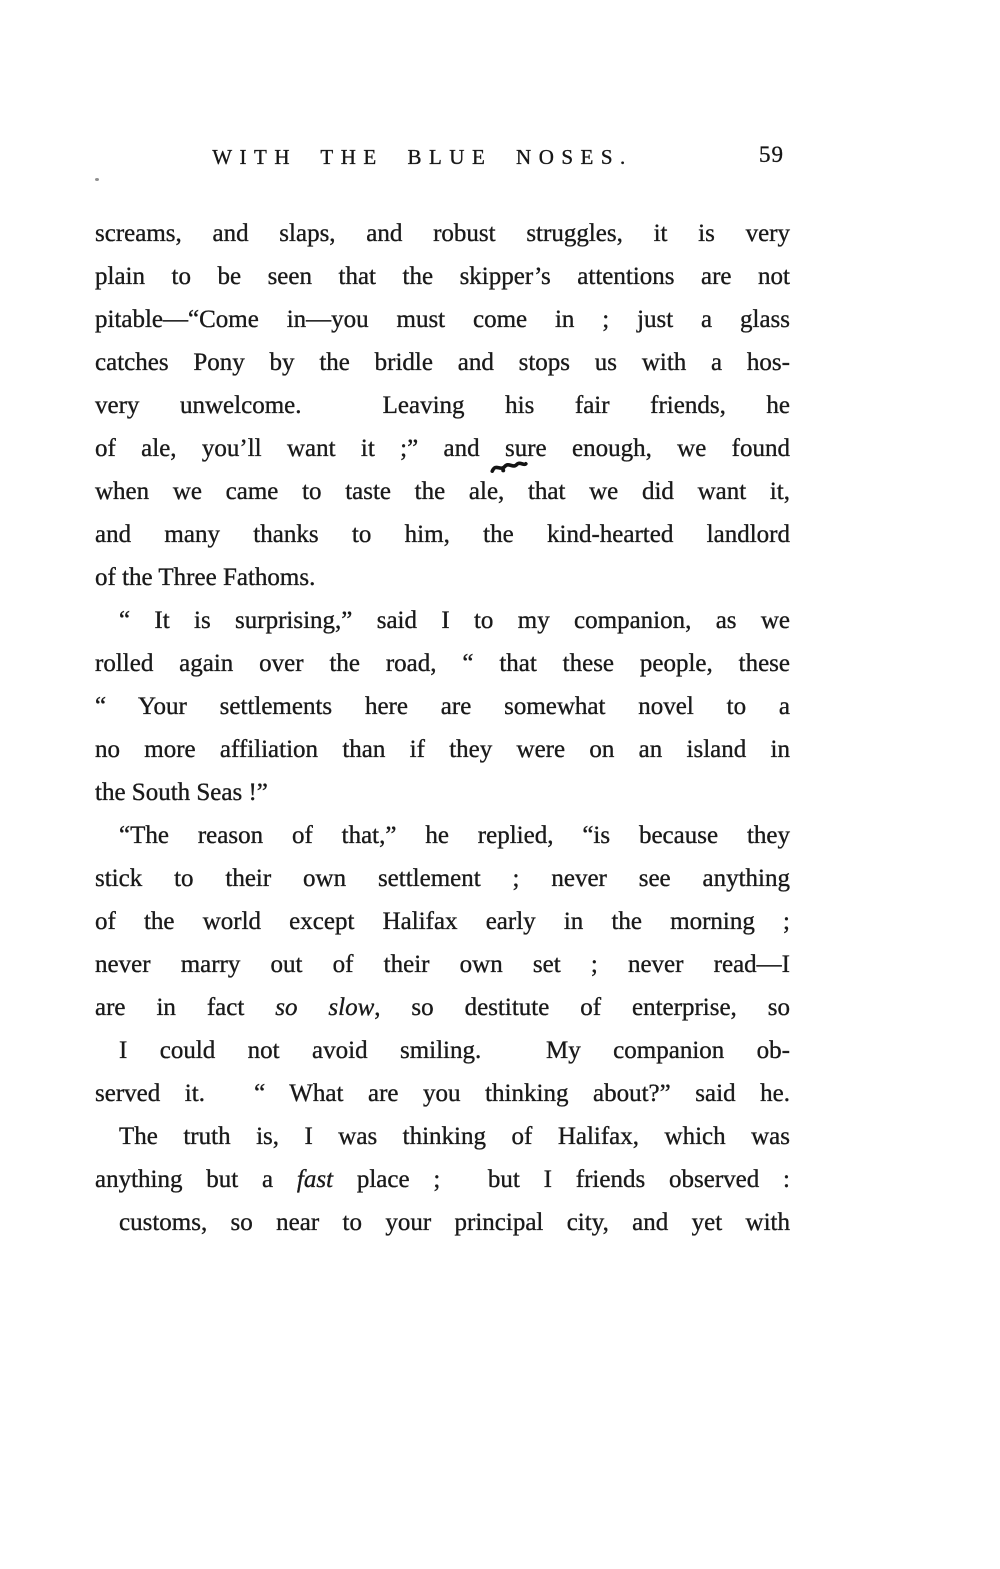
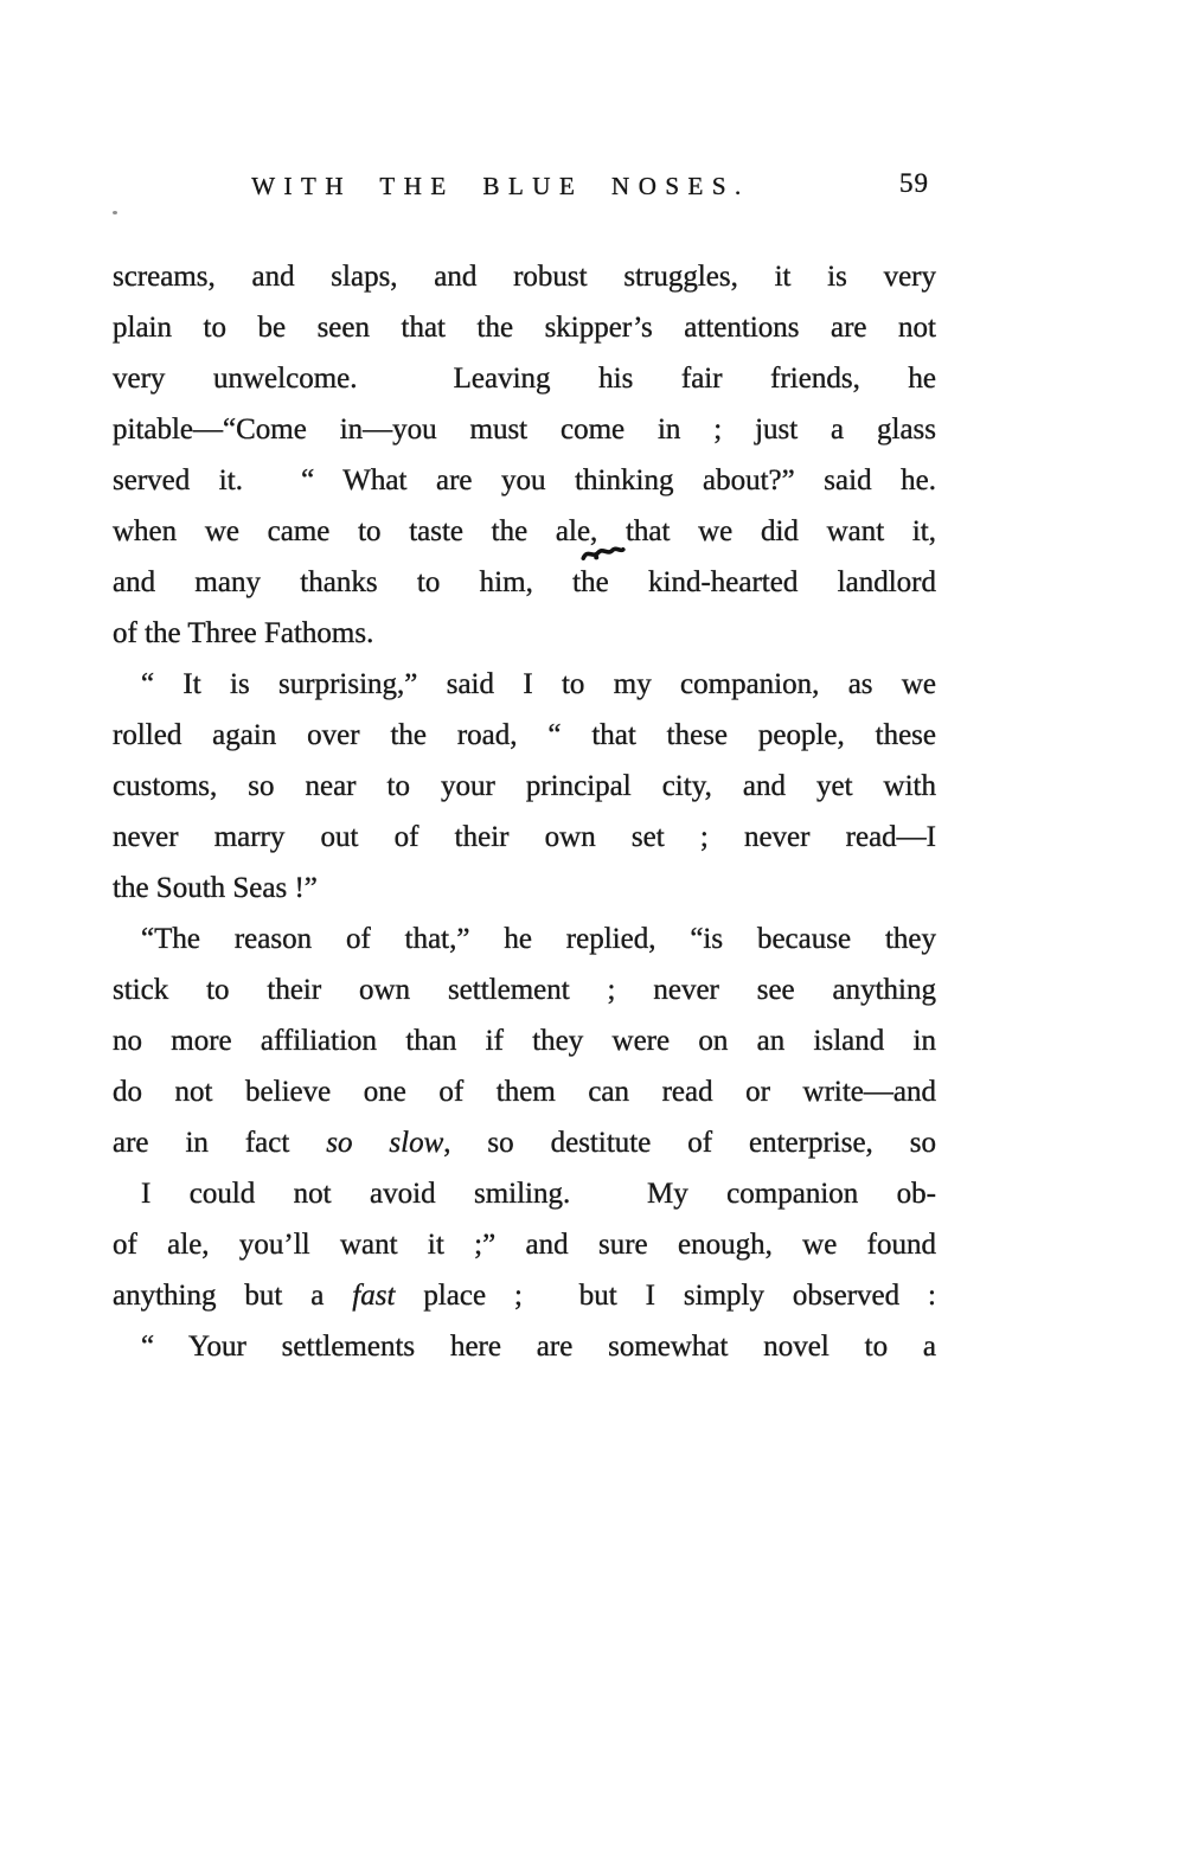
  WITH THE BLUE NOSES.
  59
  screams, and slaps, and robust struggles, it is very
  plain to be seen that the skipper’s attentions are not
- pitable—“Come in—you must come in ; just a glass
+ very unwelcome. Leaving his fair friends, he
- catches Pony by the bridle and stops us with a hos-
- very unwelcome. Leaving his fair friends, he
+ pitable—“Come in—you must come in ; just a glass
- of ale, you’ll want it ;” and sure enough, we found
+ served it. “ What are you thinking about?” said he.
  when we came to taste the ale, that we did want it,
  and many thanks to him, the kind-hearted landlord
  of the Three Fathoms.
  “ It is surprising,” said I to my companion, as we
  rolled again over the road, “ that these people, these
- “ Your settlements here are somewhat novel to a
+ customs, so near to your principal city, and yet with
- no more affiliation than if they were on an island in
+ never marry out of their own set ; never read—I
  the South Seas !”
  “The reason of that,” he replied, “is because they
  stick to their own settlement ; never see anything
- of the world except Halifax early in the morning ;
- never marry out of their own set ; never read—I
+ no more affiliation than if they were on an island in
+ do not believe one of them can read or write—and
  are in fact so slow, so destitute of enterprise, so
  I could not avoid smiling. My companion ob-
- served it. “ What are you thinking about?” said he.
+ of ale, you’ll want it ;” and sure enough, we found
- The truth is, I was thinking of Halifax, which was
- anything but a fast place ; but I friends observed :
+ anything but a fast place ; but I simply observed :
- customs, so near to your principal city, and yet with
+ “ Your settlements here are somewhat novel to a
